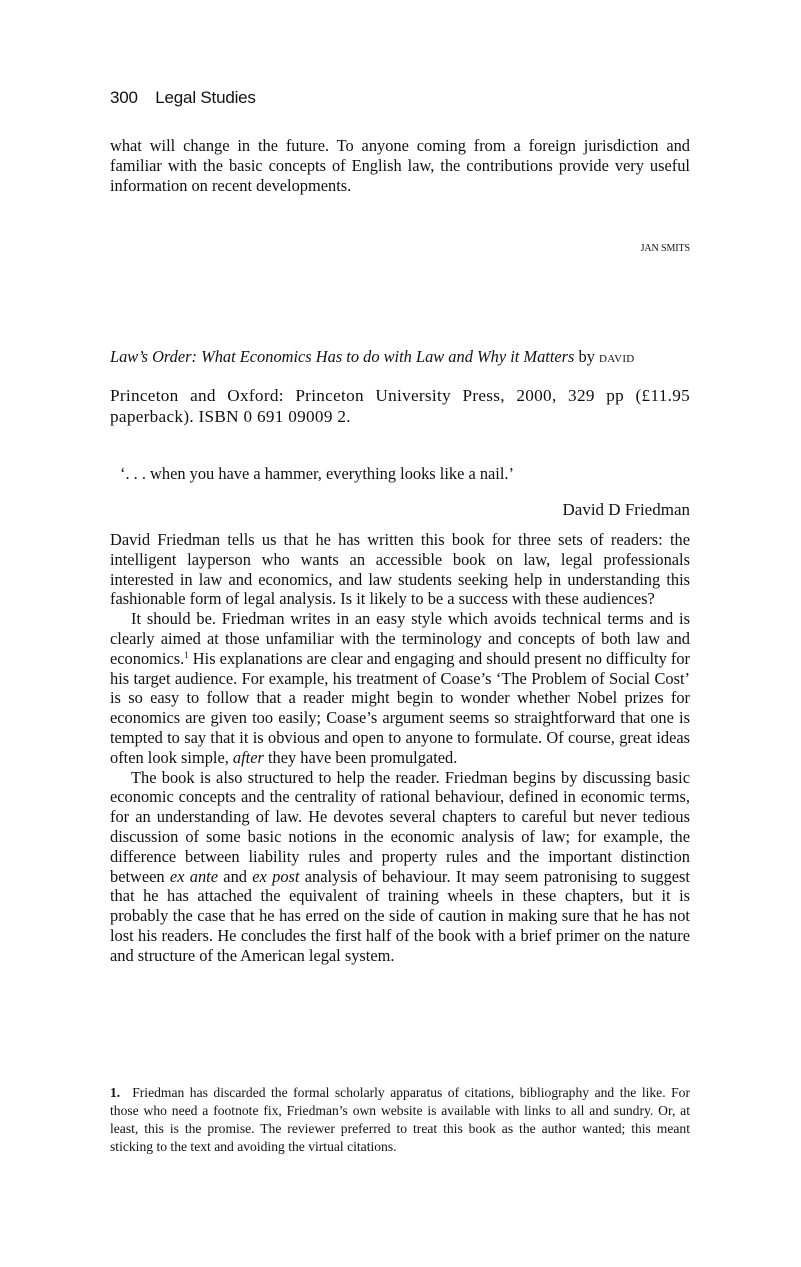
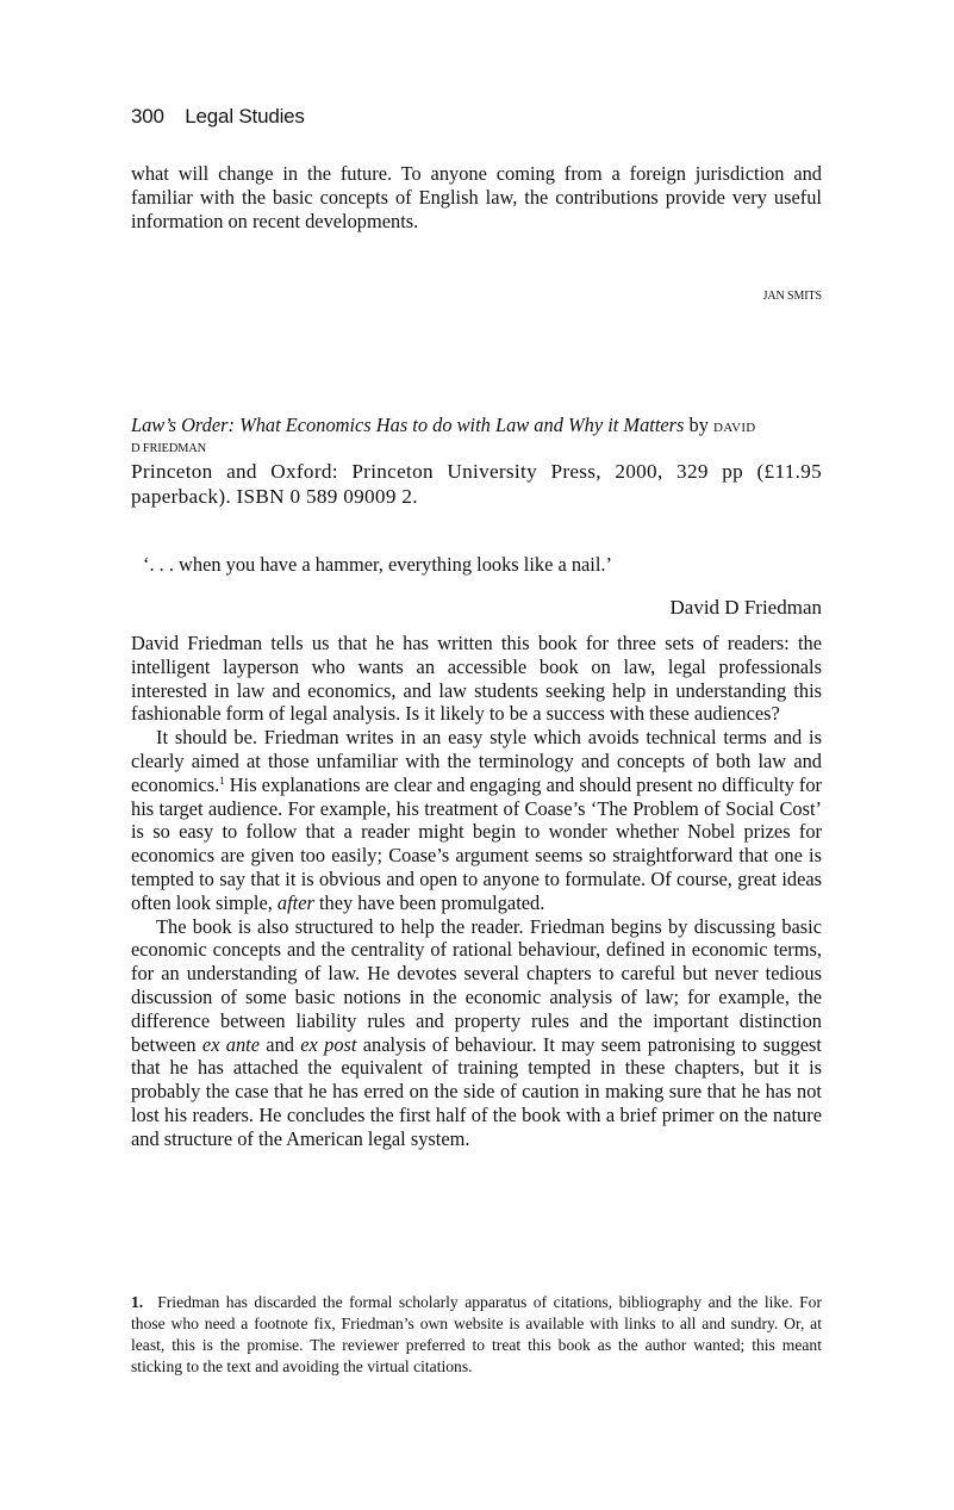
  300 Legal Studies
  what will change in the future. To anyone coming from a foreign jurisdiction and familiar with the basic concepts of English law, the contributions provide very useful information on recent developments.
  JAN SMITS
  Law’s Order: What Economics Has to do with Law and Why it Matters by DAVID
+ D FRIEDMAN
- Princeton and Oxford: Princeton University Press, 2000, 329 pp (£11.95 paperback). ISBN 0 691 09009 2.
+ Princeton and Oxford: Princeton University Press, 2000, 329 pp (£11.95 paperback). ISBN 0 589 09009 2.
  ‘. . . when you have a hammer, everything looks like a nail.’
  David D Friedman
  David Friedman tells us that he has written this book for three sets of readers: the intelligent layperson who wants an accessible book on law, legal professionals interested in law and economics, and law students seeking help in understanding this fashionable form of legal analysis. Is it likely to be a success with these audiences?
  It should be. Friedman writes in an easy style which avoids technical terms and is clearly aimed at those unfamiliar with the terminology and concepts of both law and economics.1 His explanations are clear and engaging and should present no difficulty for his target audience. For example, his treatment of Coase’s ‘The Problem of Social Cost’ is so easy to follow that a reader might begin to wonder whether Nobel prizes for economics are given too easily; Coase’s argument seems so straightforward that one is tempted to say that it is obvious and open to anyone to formulate. Of course, great ideas often look simple, after they have been promulgated.
- The book is also structured to help the reader. Friedman begins by discussing basic economic concepts and the centrality of rational behaviour, defined in economic terms, for an understanding of law. He devotes several chapters to careful but never tedious discussion of some basic notions in the economic analysis of law; for example, the difference between liability rules and property rules and the important distinction between ex ante and ex post analysis of behaviour. It may seem patronising to suggest that he has attached the equivalent of training wheels in these chapters, but it is probably the case that he has erred on the side of caution in making sure that he has not lost his readers. He concludes the first half of the book with a brief primer on the nature and structure of the American legal system.
+ The book is also structured to help the reader. Friedman begins by discussing basic economic concepts and the centrality of rational behaviour, defined in economic terms, for an understanding of law. He devotes several chapters to careful but never tedious discussion of some basic notions in the economic analysis of law; for example, the difference between liability rules and property rules and the important distinction between ex ante and ex post analysis of behaviour. It may seem patronising to suggest that he has attached the equivalent of training tempted in these chapters, but it is probably the case that he has erred on the side of caution in making sure that he has not lost his readers. He concludes the first half of the book with a brief primer on the nature and structure of the American legal system.
  1. Friedman has discarded the formal scholarly apparatus of citations, bibliography and the like. For those who need a footnote fix, Friedman’s own website is available with links to all and sundry. Or, at least, this is the promise. The reviewer preferred to treat this book as the author wanted; this meant sticking to the text and avoiding the virtual citations.
